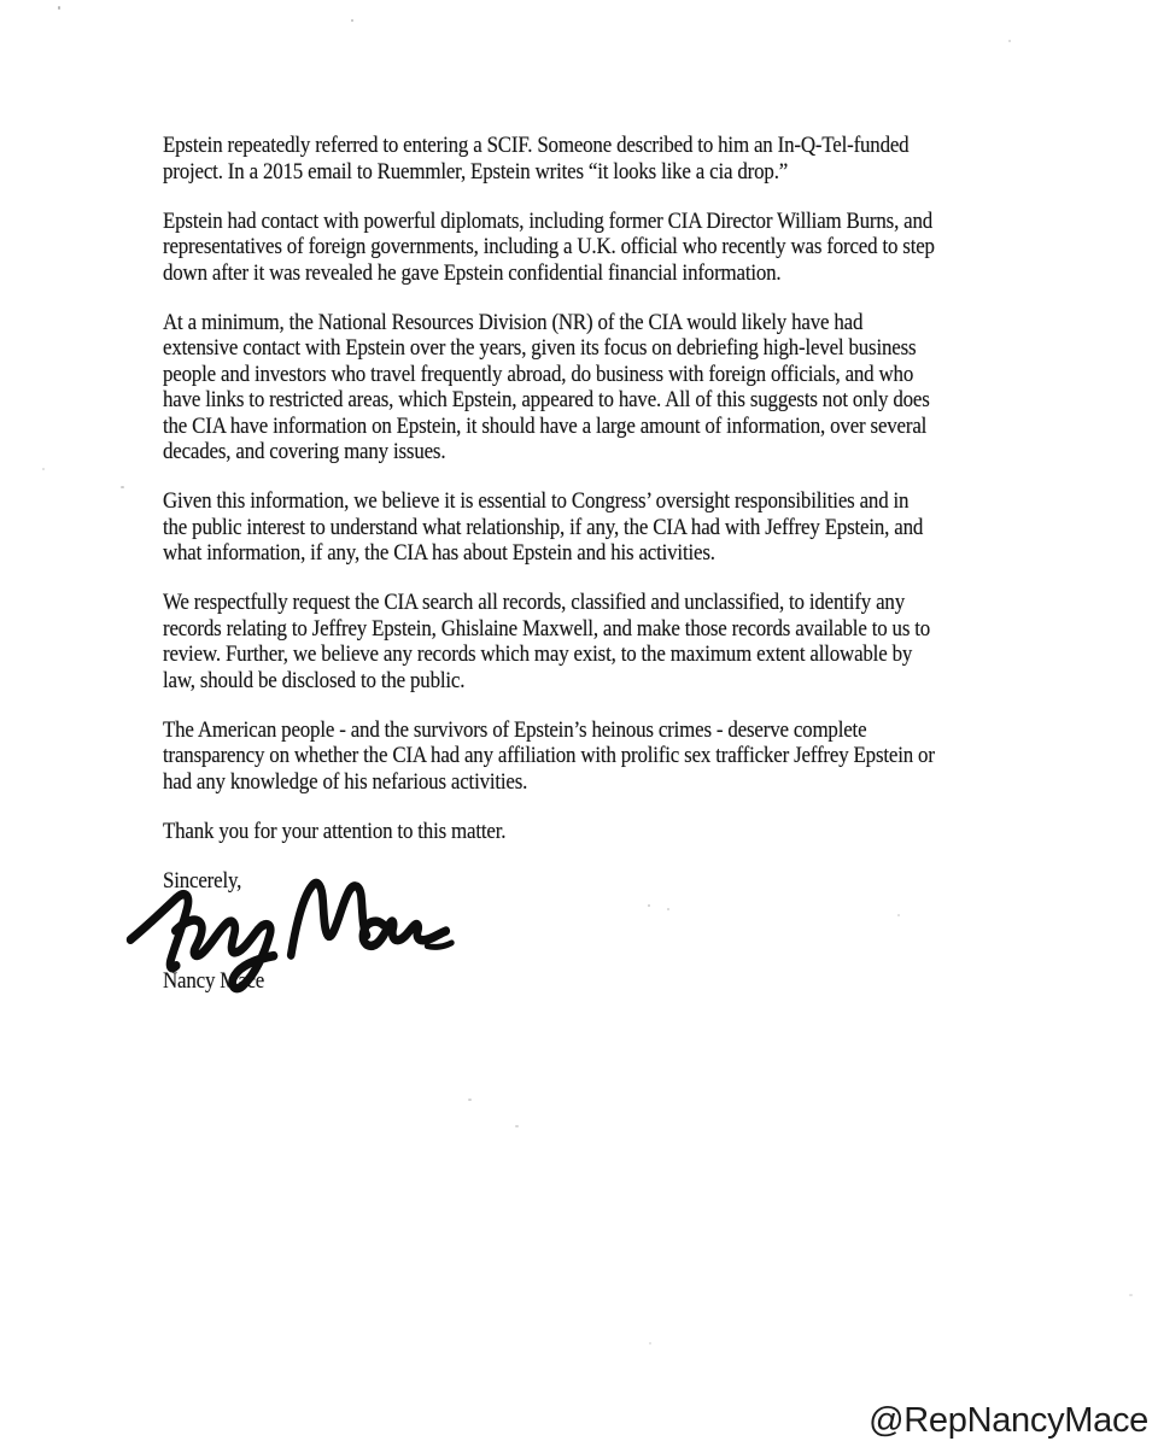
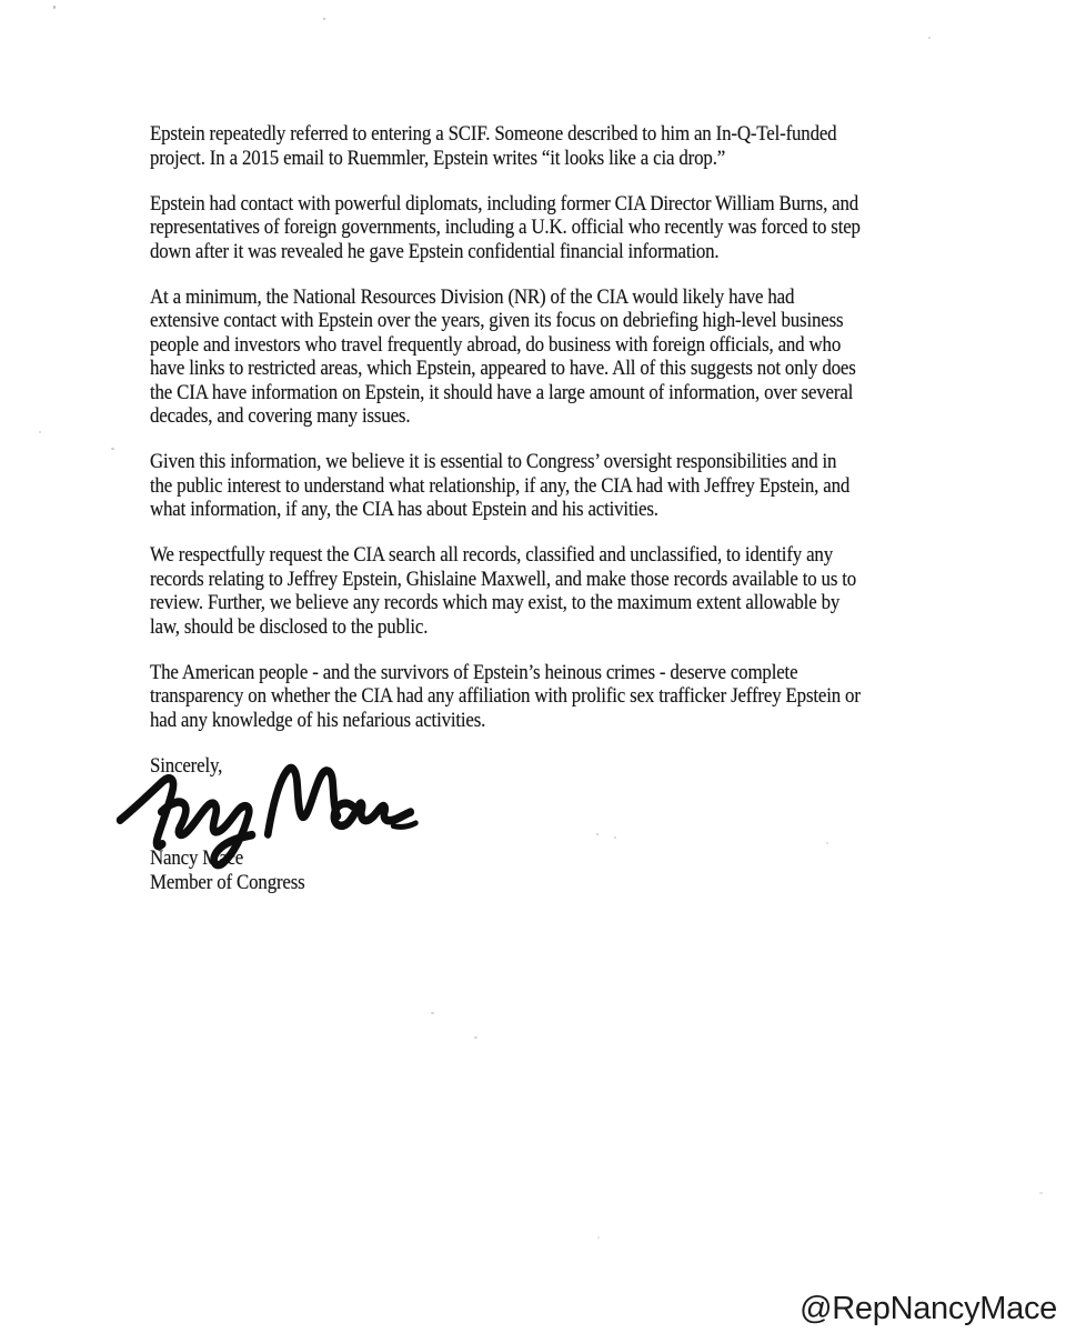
  Epstein repeatedly referred to entering a SCIF. Someone described to him an In-Q-Tel-funded
  project. In a 2015 email to Ruemmler, Epstein writes “it looks like a cia drop.”
  Epstein had contact with powerful diplomats, including former CIA Director William Burns, and
  representatives of foreign governments, including a U.K. official who recently was forced to step
  down after it was revealed he gave Epstein confidential financial information.
  At a minimum, the National Resources Division (NR) of the CIA would likely have had
  extensive contact with Epstein over the years, given its focus on debriefing high-level business
  people and investors who travel frequently abroad, do business with foreign officials, and who
  have links to restricted areas, which Epstein, appeared to have. All of this suggests not only does
  the CIA have information on Epstein, it should have a large amount of information, over several
  decades, and covering many issues.
  Given this information, we believe it is essential to Congress’ oversight responsibilities and in
  the public interest to understand what relationship, if any, the CIA had with Jeffrey Epstein, and
  what information, if any, the CIA has about Epstein and his activities.
  We respectfully request the CIA search all records, classified and unclassified, to identify any
  records relating to Jeffrey Epstein, Ghislaine Maxwell, and make those records available to us to
  review. Further, we believe any records which may exist, to the maximum extent allowable by
  law, should be disclosed to the public.
  The American people - and the survivors of Epstein’s heinous crimes - deserve complete
  transparency on whether the CIA had any affiliation with prolific sex trafficker Jeffrey Epstein or
  had any knowledge of his nefarious activities.
- Thank you for your attention to this matter.
  Sincerely,
+ Member of Congress
  @RepNancyMace
